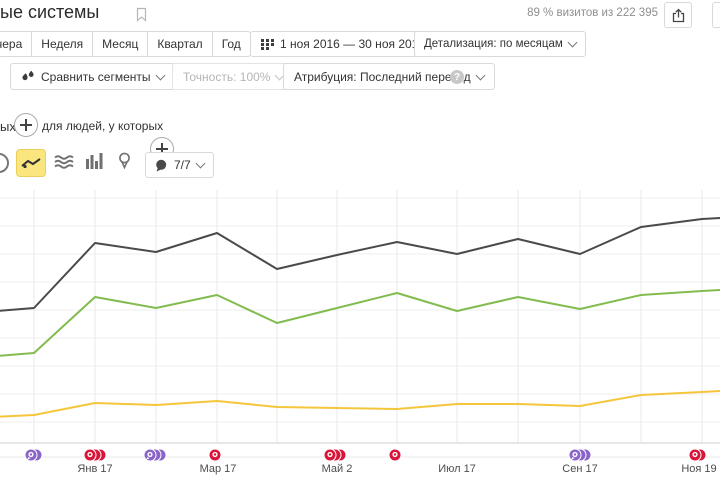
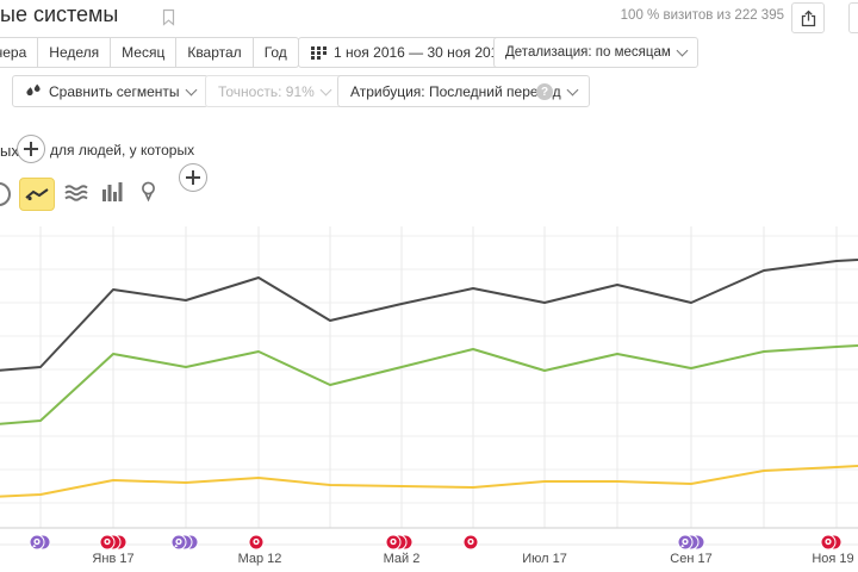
  Янв 17
- Мар 17
+ Мар 12
  Май 2
  Июл 17
  Сен 17
  Ноя 19
  ые системы
- 89 % визитов из 222 395
+ 100 % визитов из 222 395
  ера
  Неделя
  Месяц
  Квартал
  Год
  1 ноя 2016 — 30 ноя 20
  Детализация: по месяцам
  Сравнить сегменты
- Точность: 100%
+ Точность: 91%
  Атрибуция: Последний перед
  ?
  ых
  для людей, у которых
- 7/7
